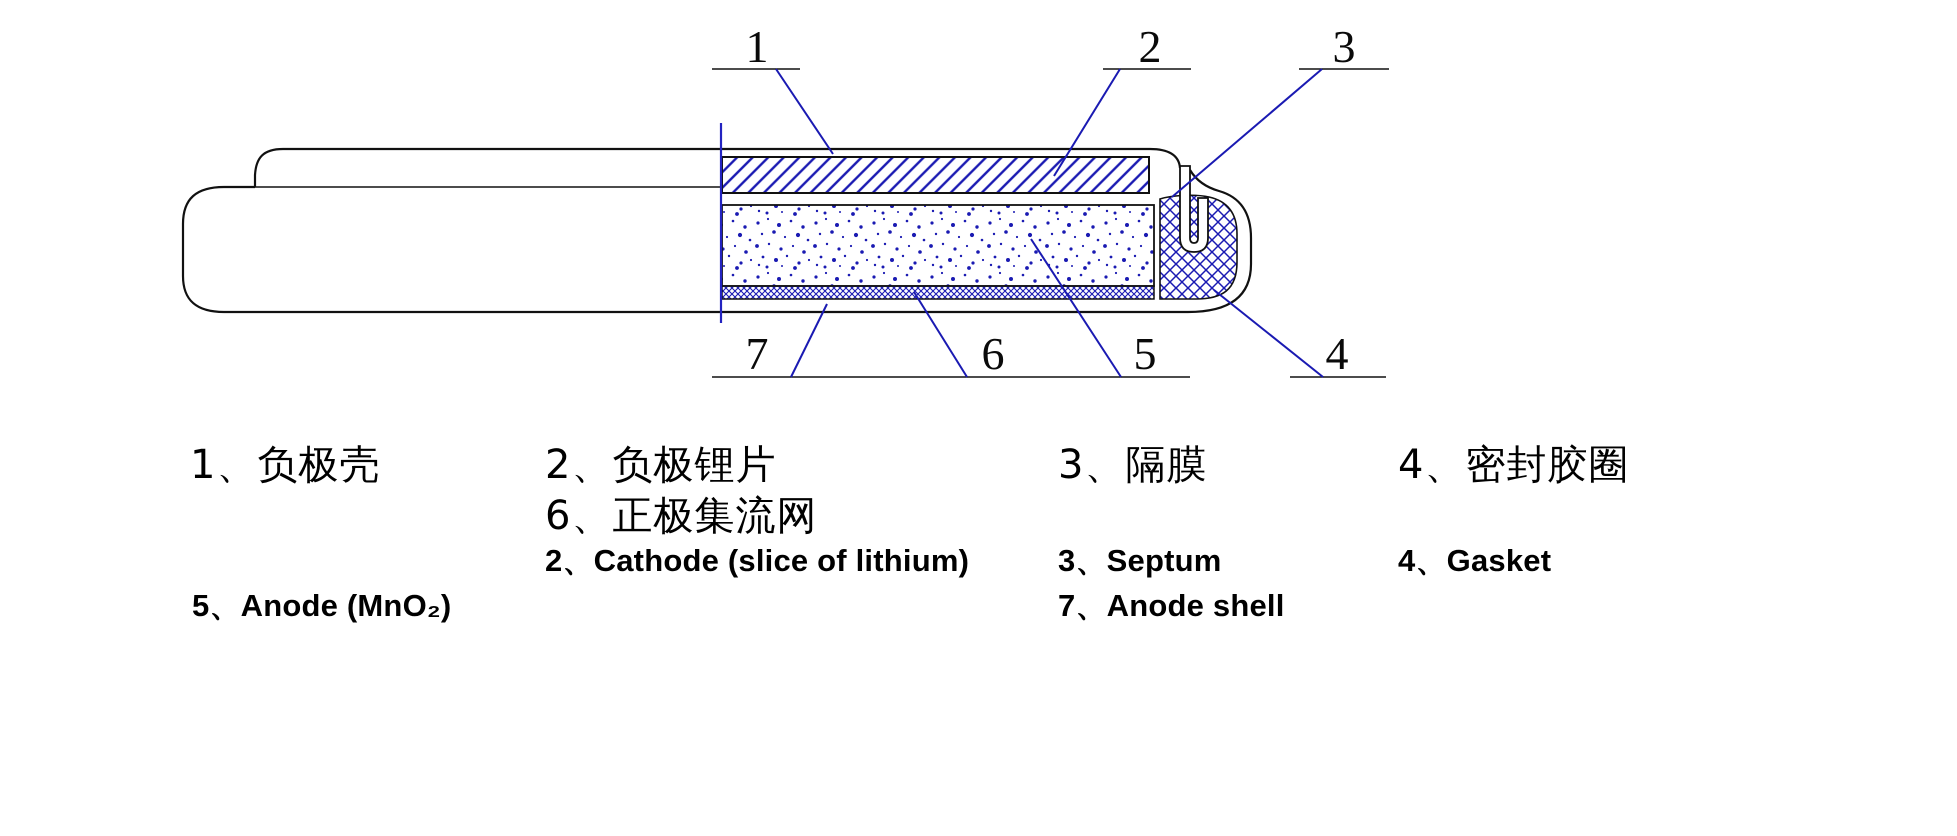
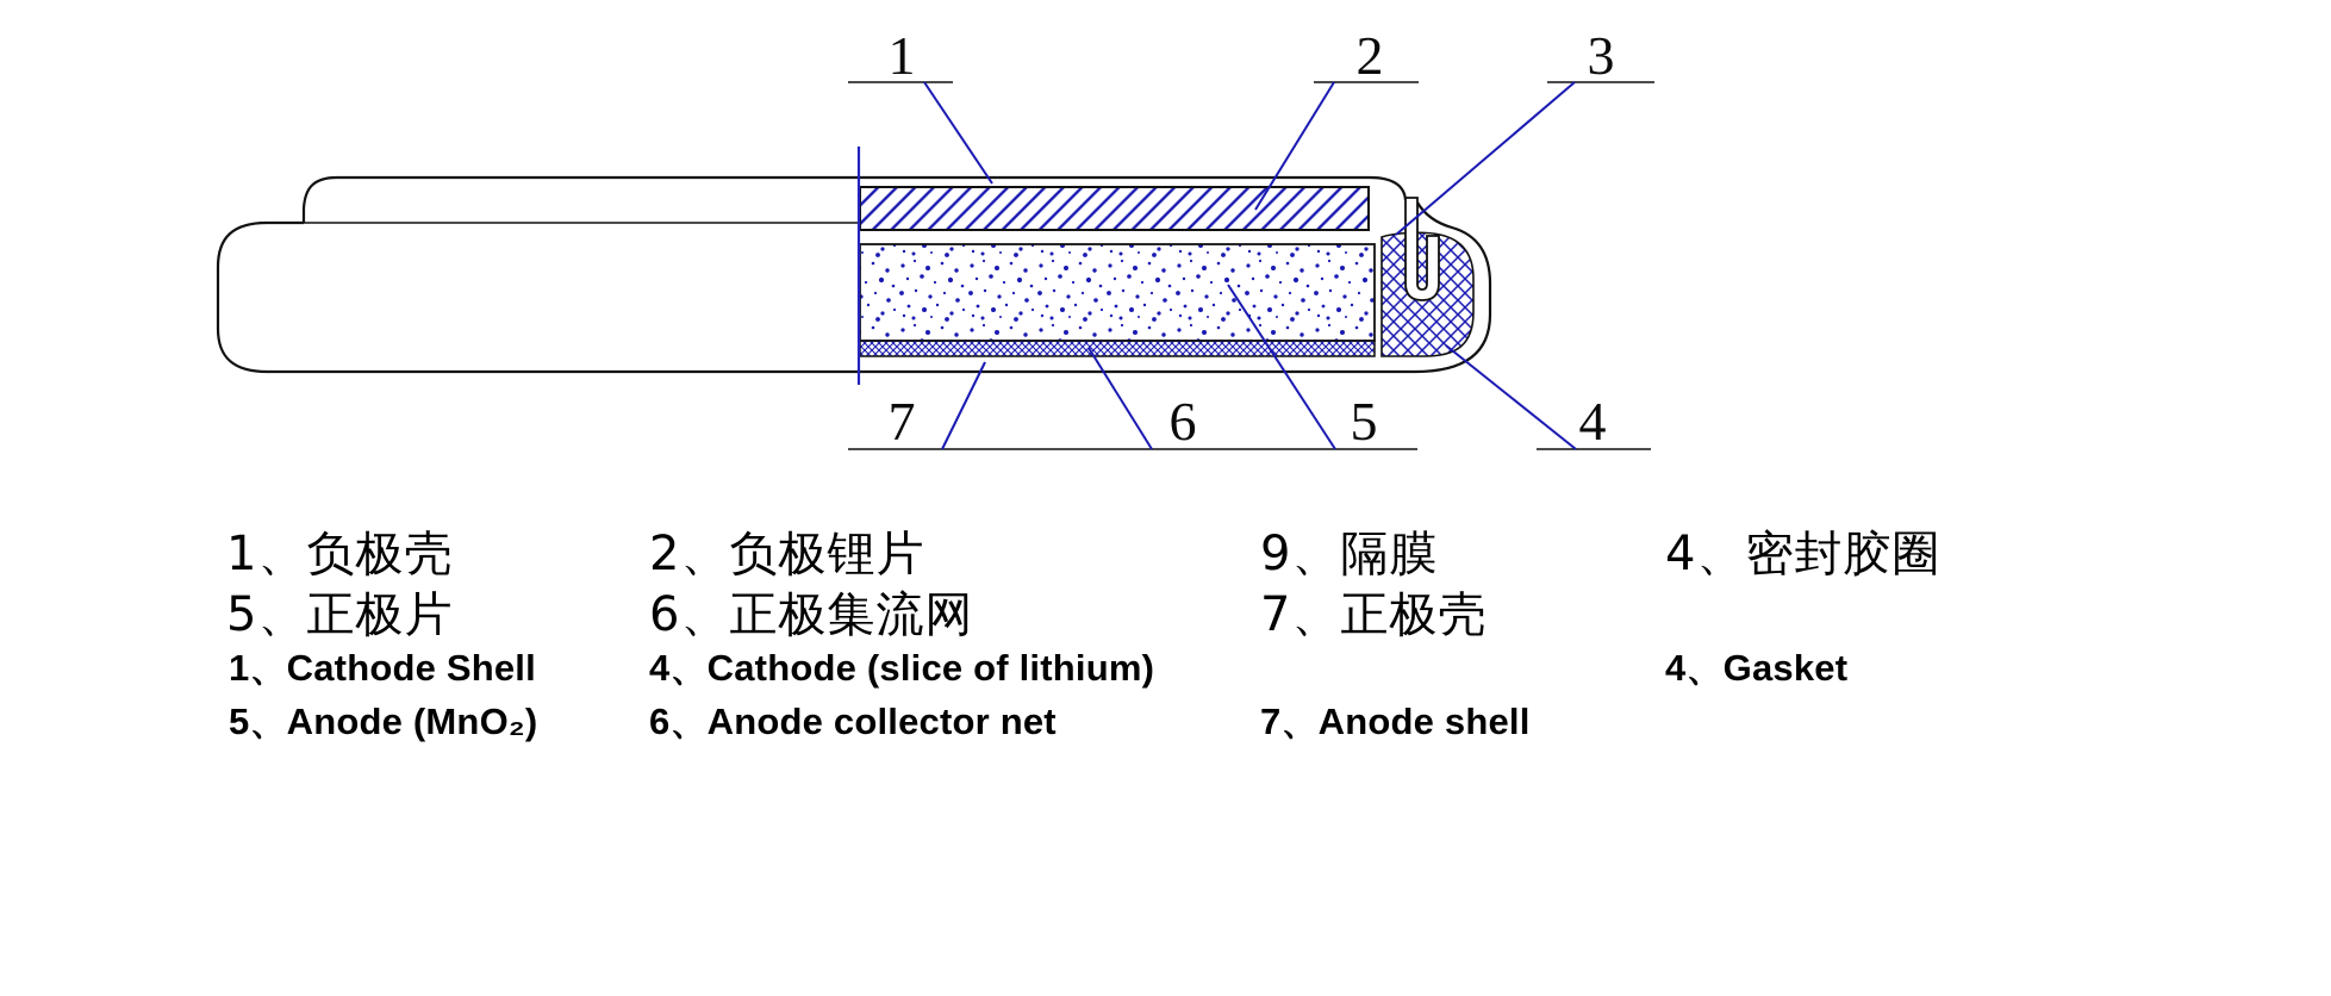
  1
  2
  3
  7
  6
  5
  4
  1、负极壳
  2、负极锂片
- 3、隔膜
+ 9、隔膜
  4、密封胶圈
+ 5、正极片
  6、正极集流网
+ 7、正极壳
+ 1、Cathode Shell
- 2、Cathode (slice of lithium)
+ 4、Cathode (slice of lithium)
- 3、Septum
  4、Gasket
  5、Anode (MnO₂)
+ 6、Anode collector net
  7、Anode shell
